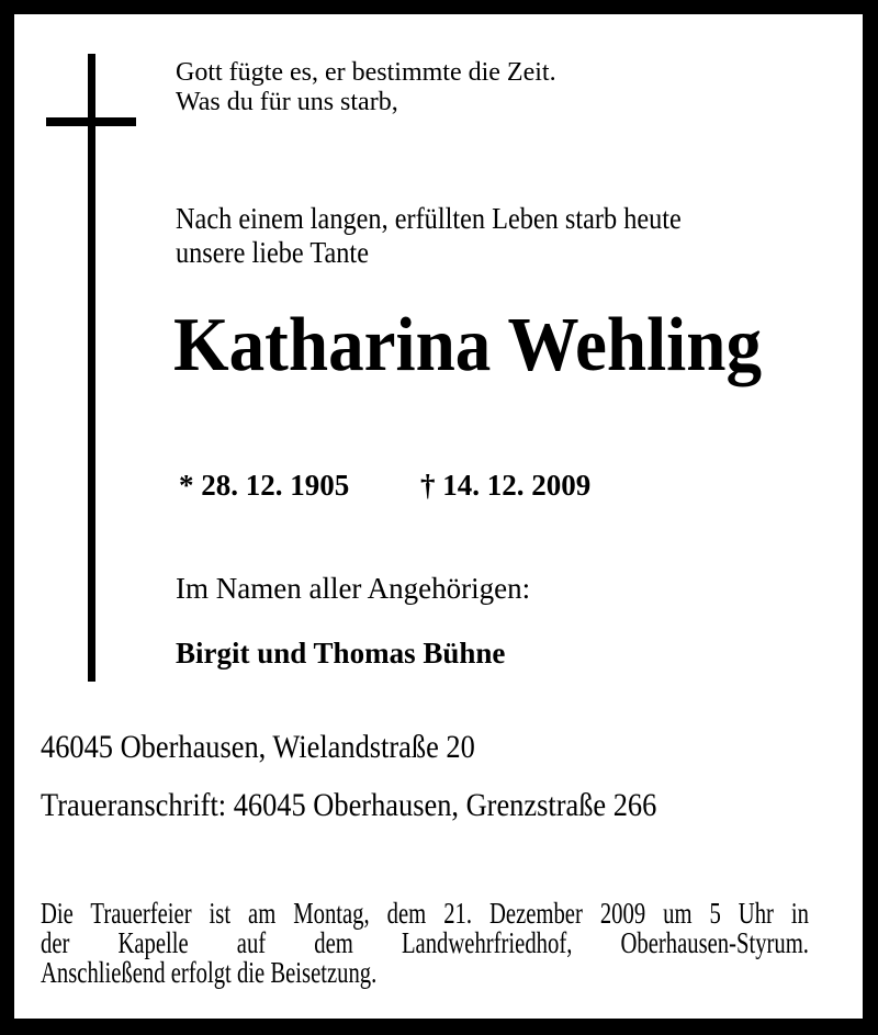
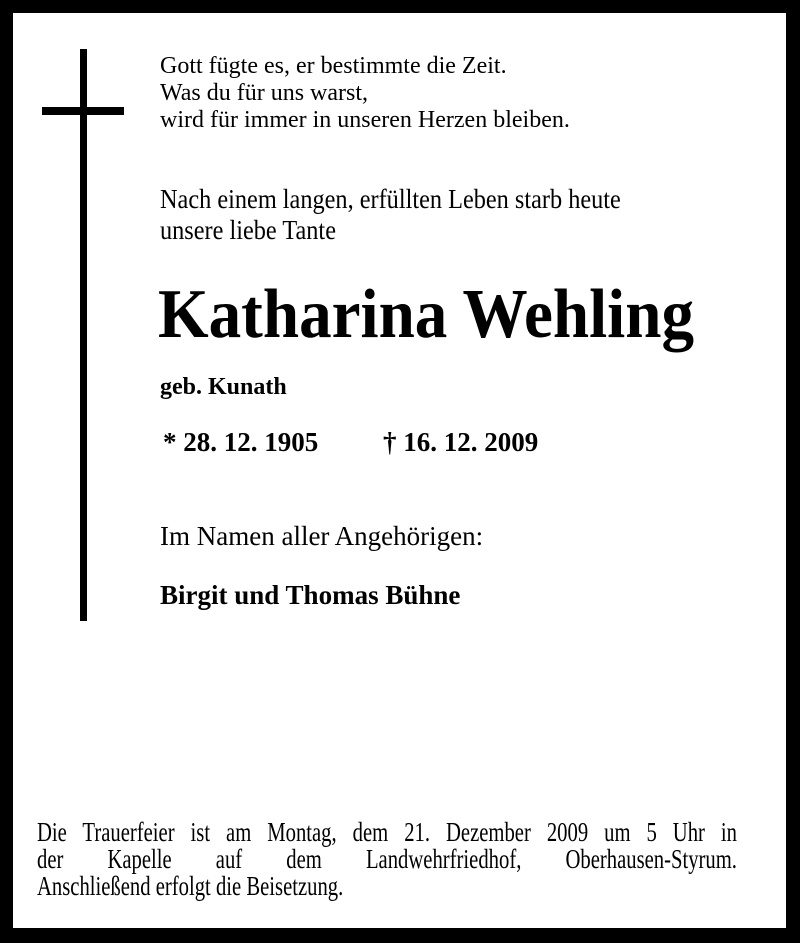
  Gott fügte es, er bestimmte die Zeit.
- Was du für uns starb,
+ Was du für uns warst,
+ wird für immer in unseren Herzen bleiben.
  Nach einem langen, erfüllten Leben starb heute
  unsere liebe Tante
  Katharina Wehling
+ geb. Kunath
- * 28. 12. 1905 † 14. 12. 2009
+ * 28. 12. 1905 † 16. 12. 2009
  Im Namen aller Angehörigen:
  Birgit und Thomas Bühne
- 46045 Oberhausen, Wielandstraße 20
- Traueranschrift: 46045 Oberhausen, Grenzstraße 266
  Die Trauerfeier ist am Montag, dem 21. Dezember 2009 um 5 Uhr in
  der Kapelle auf dem Landwehrfriedhof, Oberhausen-Styrum.
  Anschließend erfolgt die Beisetzung.
